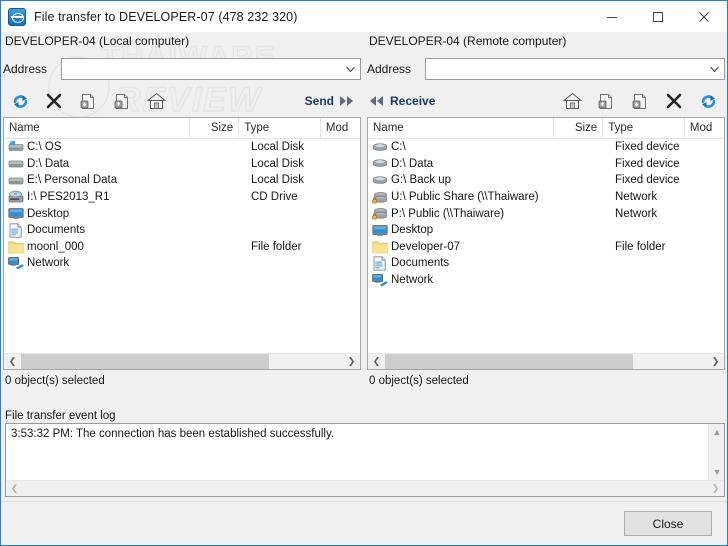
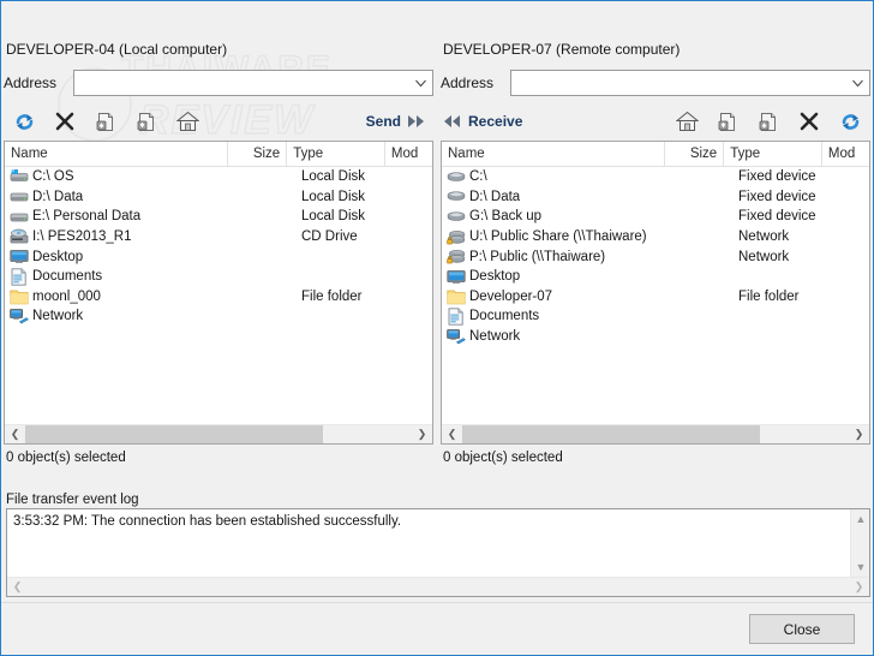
- File transfer to DEVELOPER-07 (478 232 320)
  RVIEW
  DEVELOPER-04 (Local computer)
  Address
  Send
  Name
  Size
  Type
  Mod
  C:\ OS
  Local Disk
  D:\ Data
  Local Disk
  E:\ Personal Data
  Local Disk
  I:\ PES2013_R1
  CD Drive
  Desktop
  Documents
  moonl_000
  File folder
  Network
  ❮
  ❯
  0 object(s) selected
- DEVELOPER-04 (Remote computer)
+ DEVELOPER-07 (Remote computer)
  Address
  Receive
  Name
  Size
  Type
  Mod
  C:\
  Fixed device
  D:\ Data
  Fixed device
  G:\ Back up
  Fixed device
  U:\ Public Share (\\Thaiware)
  Network
  P:\ Public (\\Thaiware)
  Network
  Desktop
  Developer-07
  File folder
  Documents
  Network
  ❮
  ❯
  0 object(s) selected
  File transfer event log
  3:53:32 PM: The connection has been established successfully.
  ▲
  ▼
  ❮
  ❯
  Close
